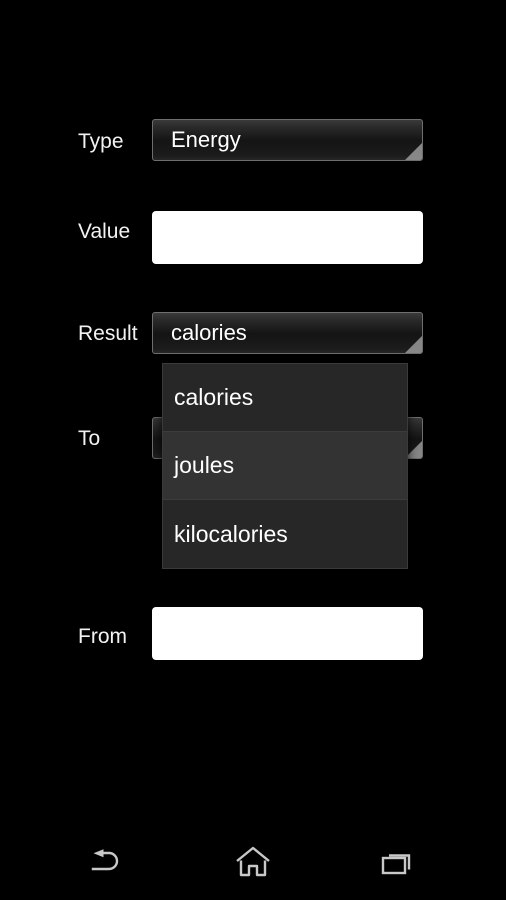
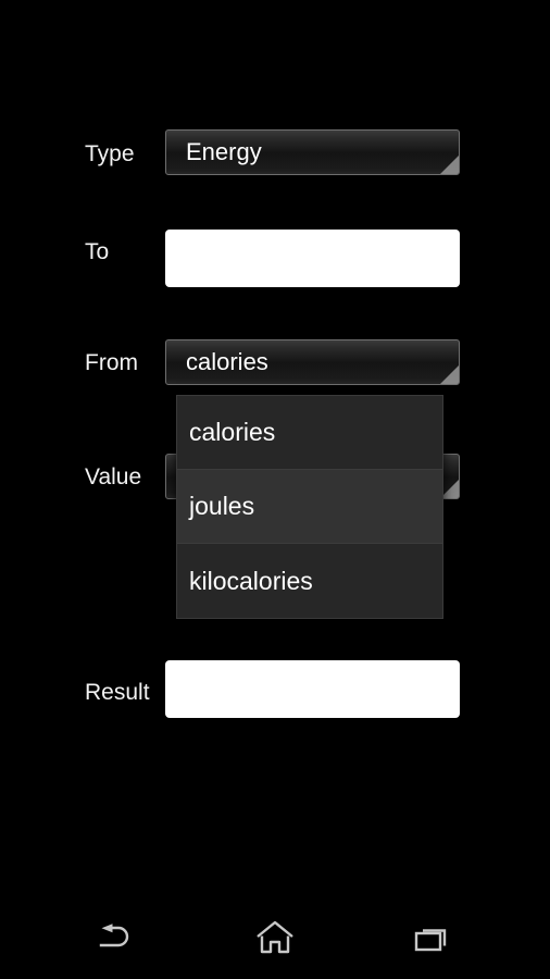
  Type
  Energy
- Value
+ To
- Result
+ From
  calories
- To
+ Value
- From
+ Result
  calories
  joules
  kilocalories
